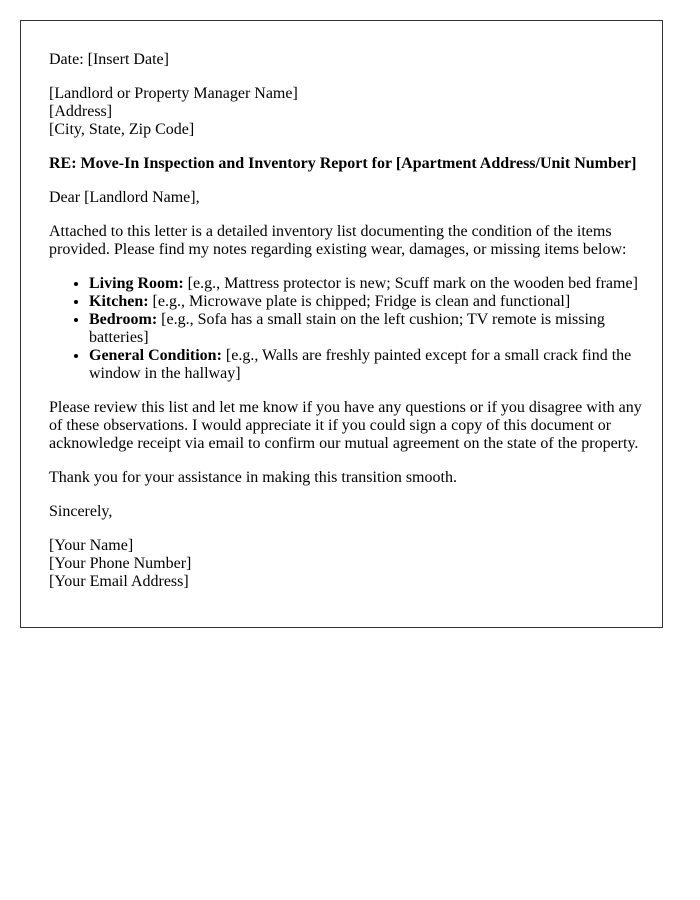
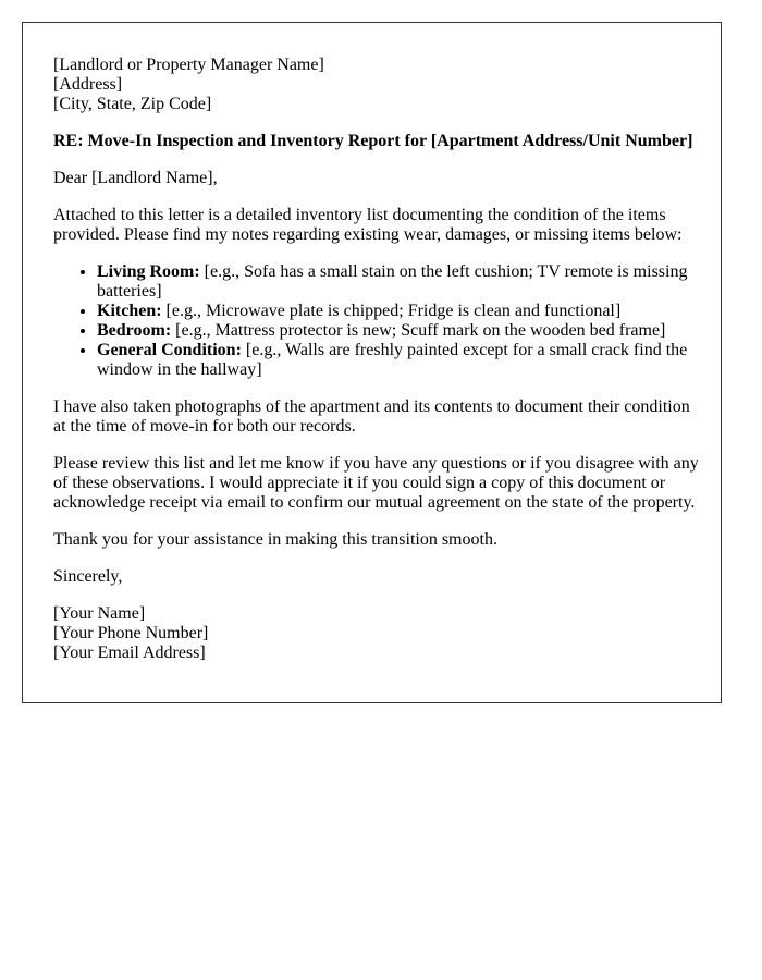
- Date: [Insert Date]
  [Landlord or Property Manager Name]
  [Address]
  [City, State, Zip Code]
  RE: Move-In Inspection and Inventory Report for [Apartment Address/Unit Number]
  Dear [Landlord Name],
  Attached to this letter is a detailed inventory list documenting the condition of the items provided. Please find my notes regarding existing wear, damages, or missing items below:
- Living Room: [e.g., Mattress protector is new; Scuff mark on the wooden bed frame]
+ Living Room: [e.g., Sofa has a small stain on the left cushion; TV remote is missing batteries]
  Kitchen: [e.g., Microwave plate is chipped; Fridge is clean and functional]
- Bedroom: [e.g., Sofa has a small stain on the left cushion; TV remote is missing batteries]
+ Bedroom: [e.g., Mattress protector is new; Scuff mark on the wooden bed frame]
  General Condition: [e.g., Walls are freshly painted except for a small crack find the window in the hallway]
+ I have also taken photographs of the apartment and its contents to document their condition at the time of move-in for both our records.
  Please review this list and let me know if you have any questions or if you disagree with any of these observations. I would appreciate it if you could sign a copy of this document or acknowledge receipt via email to confirm our mutual agreement on the state of the property.
  Thank you for your assistance in making this transition smooth.
  Sincerely,
  [Your Name]
  [Your Phone Number]
  [Your Email Address]
